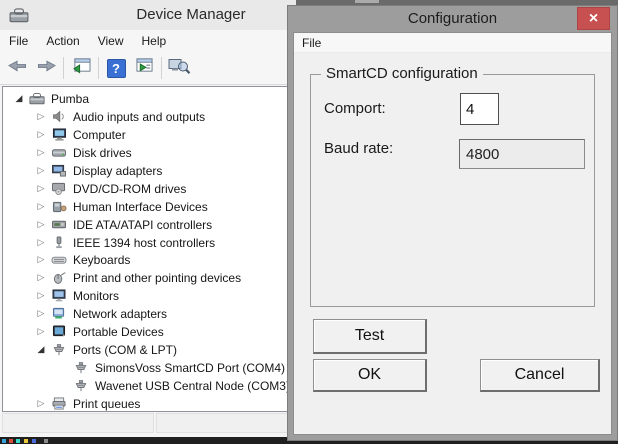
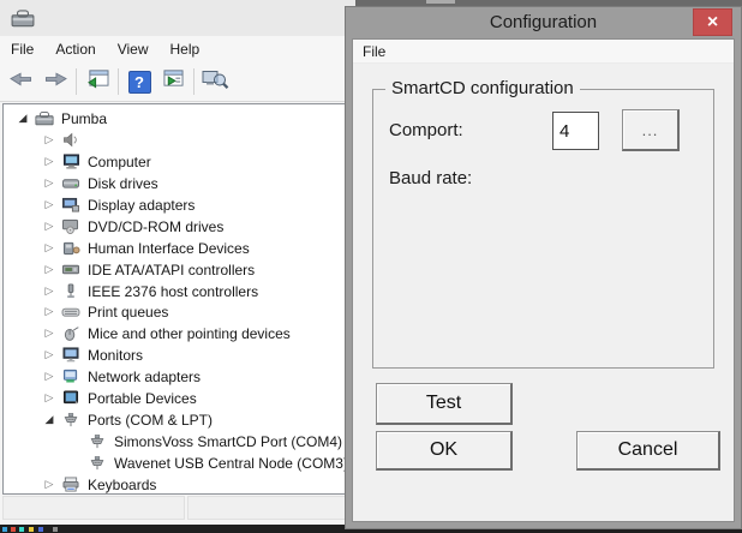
- Device Manager
  File
  Action
  View
  Help
  ?
  ◢
  Pumba
  ▷
- Audio inputs and outputs
  ▷
  Computer
  ▷
  Disk drives
  ▷
  Display adapters
  ▷
  DVD/CD-ROM drives
  ▷
  Human Interface Devices
  ▷
  IDE ATA/ATAPI controllers
  ▷
- IEEE 1394 host controllers
+ IEEE 2376 host controllers
  ▷
- Keyboards
+ Print queues
  ▷
- Print and other pointing devices
+ Mice and other pointing devices
  ▷
  Monitors
  ▷
  Network adapters
  ▷
  Portable Devices
  ◢
  Ports (COM & LPT)
  SimonsVoss SmartCD Port (COM4)
  Wavenet USB Central Node (COM3
  ▷
- Print queues
+ Keyboards
  Configuration
  ×
  File
  SmartCD configuration
  Comport:
  4
+ ...
  Baud rate:
- 4800
  Test
  OK
  Cancel
